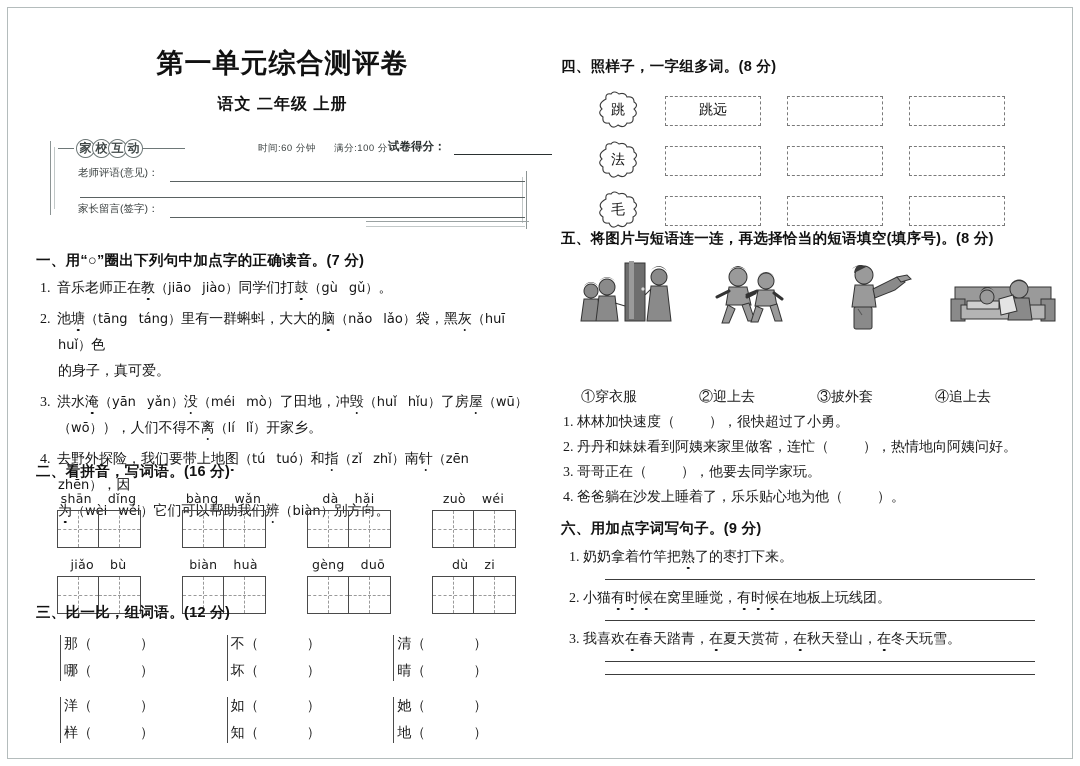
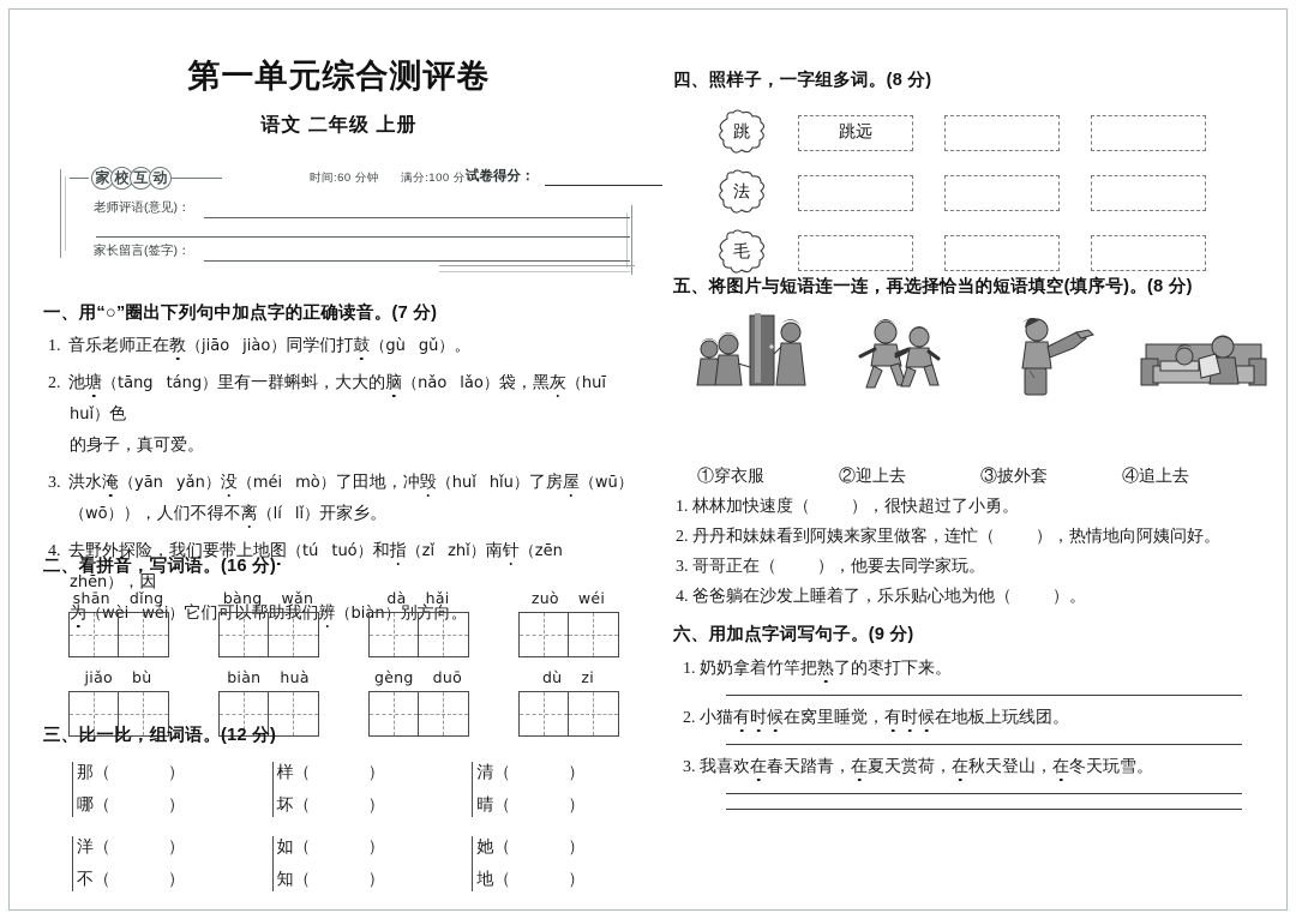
  第一单元综合测评卷
  语文 二年级 上册
  家
  校
  互
  动
  时间:60 分钟 满分:100 分
  试卷得分：
  老师评语(意见)：
  家长留言(签字)：
  一、用“○”圈出下列句中加点字的正确读音。(7 分)
  1. 音乐老师正在教（jiāo jiào）同学们打鼓（gù gǔ）。
  2. 池塘（tāng táng）里有一群蝌蚪，大大的脑（nǎo lǎo）袋，黑灰（huīhuǐ）色
  的身子，真可爱。
  3. 洪水淹（yān yǎn）没（méi mò）了田地，冲毁（huǐ hǐu）了房屋（wū）
  （wō）），人们不得不离（lí lǐ）开家乡。
  4. 去野外探险，我们要带上地图（tú tuó）和指（zǐ zhǐ）南针（zēnzhēn），因
  为（wèi wéi）它们可以帮助我们辨（biàn）别方向。
  二、看拼音，写词语。(16 分)
  shān
  dǐng
  bàng
  wǎn
  dà
  hǎi
  zuò
  wéi
  jiǎo
  bù
  biàn
  huà
  gèng
  duō
  dù
  zi
  三、比一比，组词语。(12 分)
  那（ ）
  哪（ ）
- 不（ ）
+ 样（ ）
  坏（ ）
  清（ ）
  晴（ ）
  洋（ ）
- 样（ ）
+ 不（ ）
  如（ ）
  知（ ）
  她（ ）
  地（ ）
  四、照样子，一字组多词。(8 分)
  跳
  跳远
  法
  毛
  五、将图片与短语连一连，再选择恰当的短语填空(填序号)。(8 分)
  ①穿衣服
  ②迎上去
  ③披外套
  ④追上去
  1. 林林加快速度（ ），很快超过了小勇。
  2. 丹丹和妹妹看到阿姨来家里做客，连忙（ ），热情地向阿姨问好。
  3. 哥哥正在（ ），他要去同学家玩。
  4. 爸爸躺在沙发上睡着了，乐乐贴心地为他（ ）。
  六、用加点字词写句子。(9 分)
  1. 奶奶拿着竹竿把熟了的枣打下来。
  2. 小猫有时候在窝里睡觉，有时候在地板上玩线团。
  3. 我喜欢在春天踏青，在夏天赏荷，在秋天登山，在冬天玩雪。
